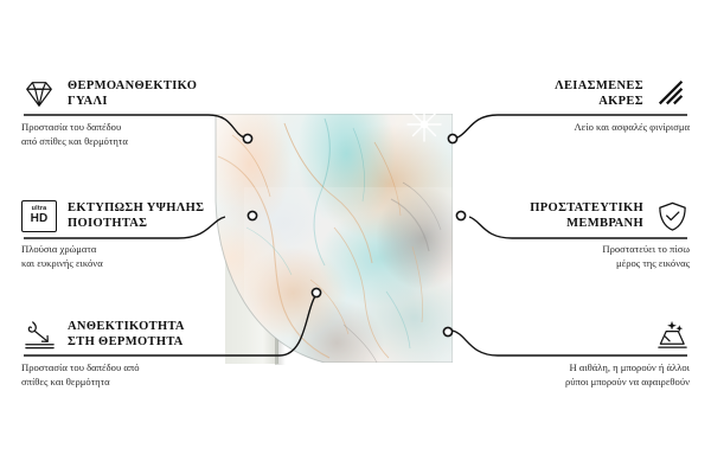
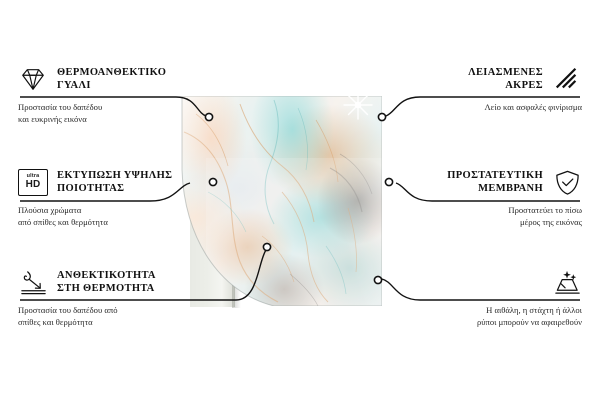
  ΘΕΡΜΟΑΝΘΕΚΤΙΚΟ
  ΓΥΑΛΙ
  Προστασία του δαπέδου
- από σπίθες και θερμότητα
+ και ευκρινής εικόνα
  HD
  ΕΚΤΥΠΩΣΗ ΥΨΗΛΗΣ
  ΠΟΙΟΤΗΤΑΣ
  Πλούσια χρώματα
- και ευκρινής εικόνα
+ από σπίθες και θερμότητα
  ΑΝΘΕΚΤΙΚΟΤΗΤΑ
  ΣΤΗ ΘΕΡΜΟΤΗΤΑ
  Προστασία του δαπέδου από
  σπίθες και θερμότητα
  ΛΕΙΑΣΜΕΝΕΣ
  ΑΚΡΕΣ
  Λείο και ασφαλές φινίρισμα
  ΠΡΟΣΤΑΤΕΥΤΙΚΗ
  ΜΕΜΒΡΑΝΗ
  Προστατεύει το πίσω
  μέρος της εικόνας
- Η αιθάλη, η μπορούν ή άλλοι
+ Η αιθάλη, η στάχτη ή άλλοι
  ρύποι μπορούν να αφαιρεθούν
